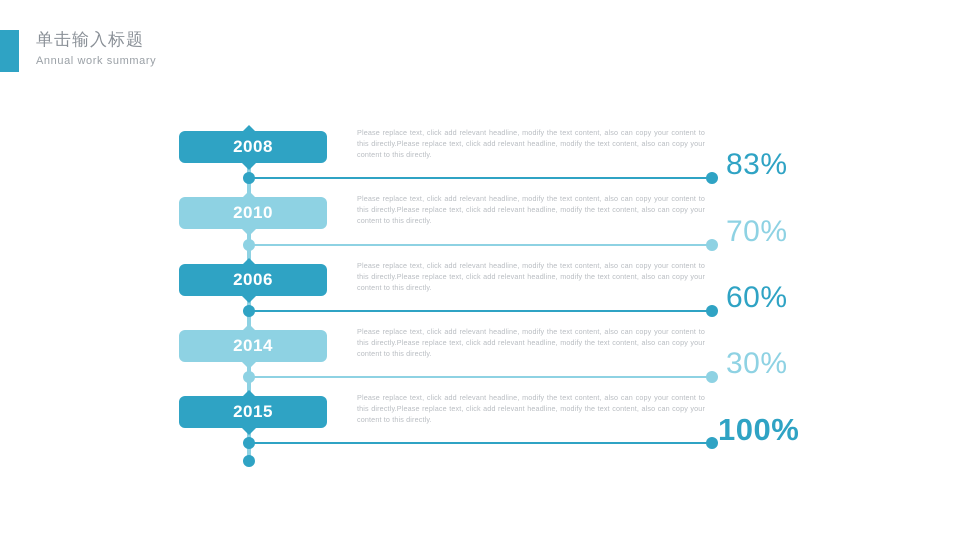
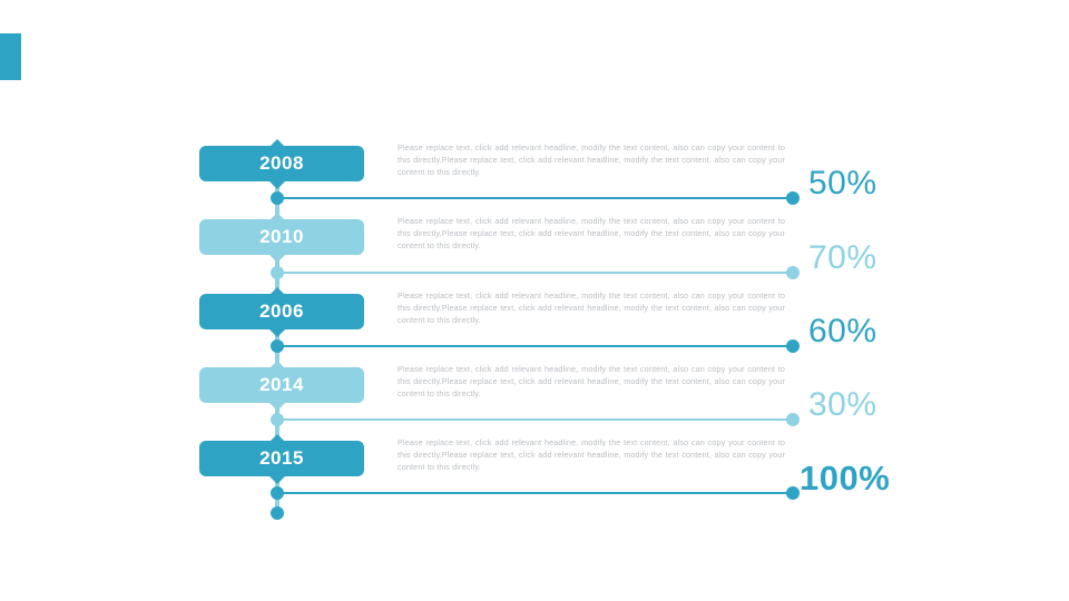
- 单击输入标题
- Annual work summary
  Please replace text, click add relevant headline, modify the text content, also can copy your content to this directly.Please replace text, click add relevant headline, modify the text content, also can copy your content to this directly.
  2008
- 83%
+ 50%
  Please replace text, click add relevant headline, modify the text content, also can copy your content to this directly.Please replace text, click add relevant headline, modify the text content, also can copy your content to this directly.
  2010
  70%
  Please replace text, click add relevant headline, modify the text content, also can copy your content to this directly.Please replace text, click add relevant headline, modify the text content, also can copy your content to this directly.
  2006
  60%
  Please replace text, click add relevant headline, modify the text content, also can copy your content to this directly.Please replace text, click add relevant headline, modify the text content, also can copy your content to this directly.
  2014
  30%
  Please replace text, click add relevant headline, modify the text content, also can copy your content to this directly.Please replace text, click add relevant headline, modify the text content, also can copy your content to this directly.
  2015
  100%
